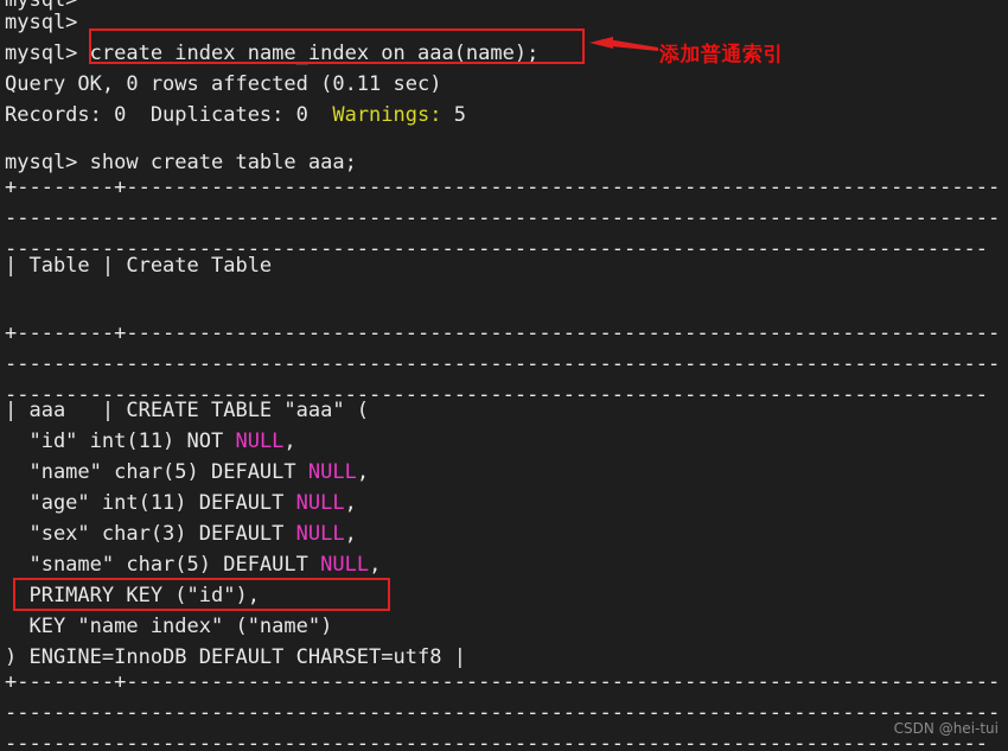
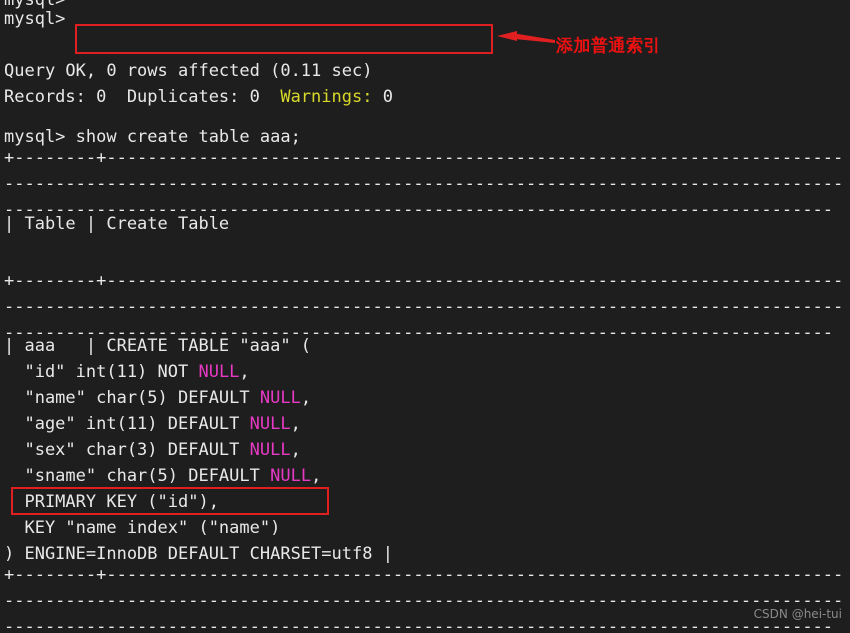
  mysql>
  mysql>
- mysql> create index name_index on aaa(name);
  Query OK, 0 rows affected (0.11 sec)
- Records: 0 Duplicates: 0 Warnings: 5
+ Records: 0 Duplicates: 0 Warnings: 0
  mysql> show create table aaa;
  +--------+-------------------------------------------------------------------------------------------------------------------------------------------------------------------------------------------------------------------------------------------
  | Table | Create Table
  +--------+-------------------------------------------------------------------------------------------------------------------------------------------------------------------------------------------------------------------------------------------
  | aaa | CREATE TABLE "aaa" (
  "id" int(11) NOT NULL,
  "name" char(5) DEFAULT NULL,
  "age" int(11) DEFAULT NULL,
  "sex" char(3) DEFAULT NULL,
  "sname" char(5) DEFAULT NULL,
  PRIMARY KEY ("id"),
  KEY "name index" ("name")
  ) ENGINE=InnoDB DEFAULT CHARSET=utf8 |
  +--------+-------------------------------------------------------------------------------------------------------------------------------------------------------------------------------------------------------------------------------------------
  添加普通索引
  CSDN @hei-tui
